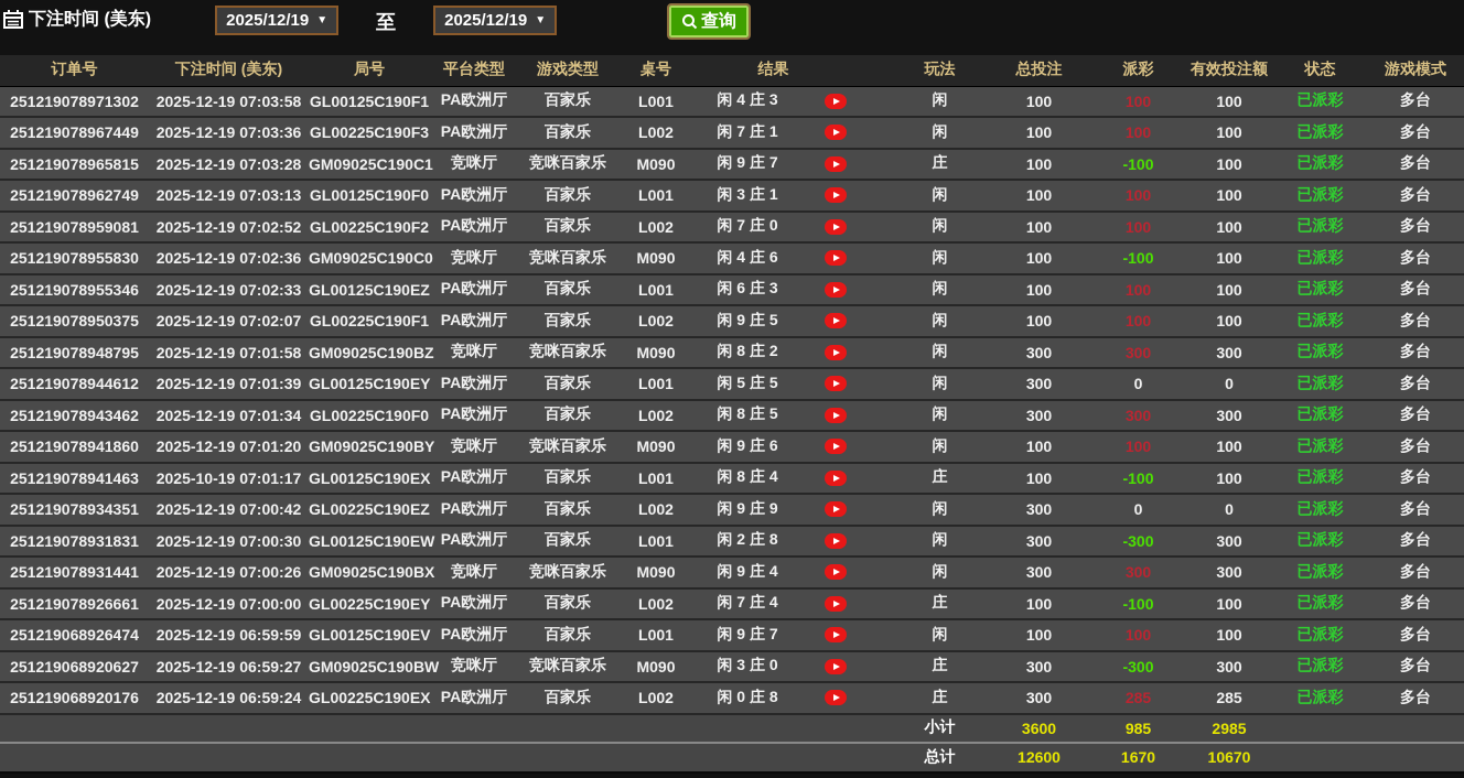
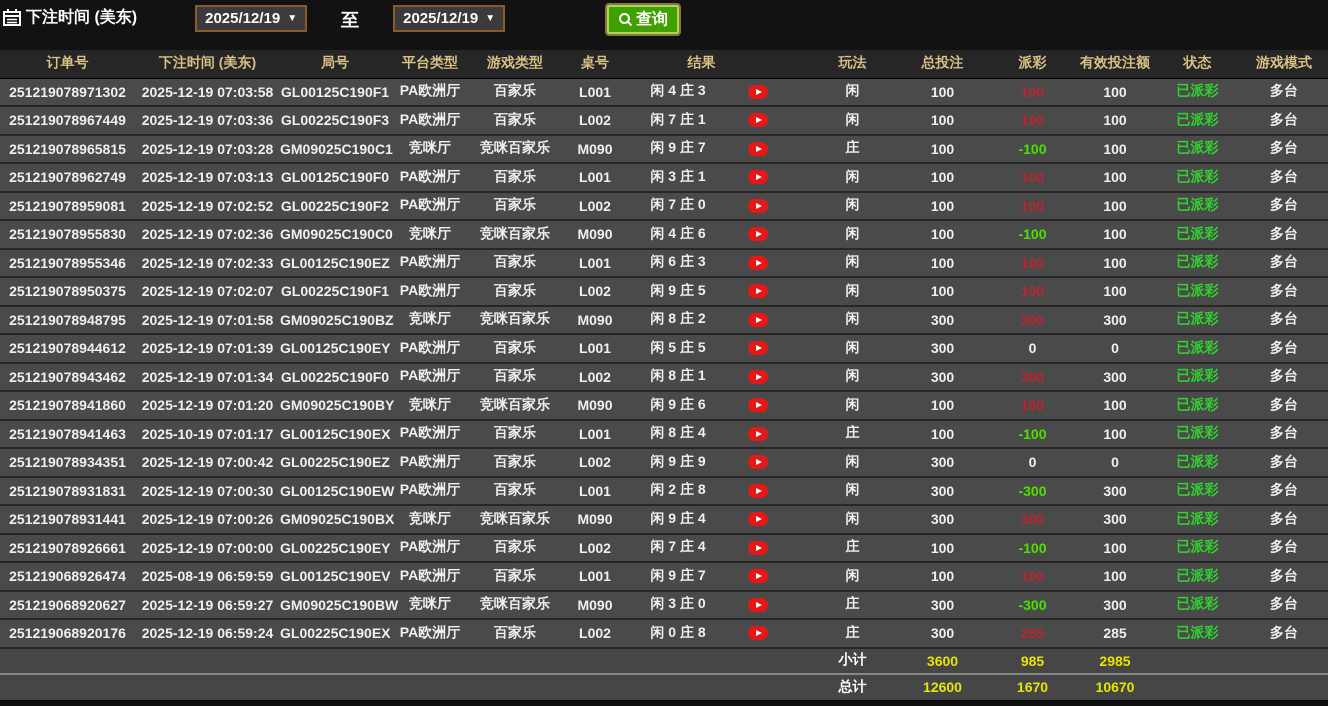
  下注时间 (美东)
  2025/12/19
  ▼
  至
  2025/12/19
  ▼
  查询
  订单号	下注时间 (美东)	局号	平台类型	游戏类型	桌号	结果	玩法	总投注	派彩	有效投注额	状态	游戏模式
  251219078971302	2025-12-19 07:03:58	GL00125C190F1	PA欧洲厅	百家乐	L001	闲 4 庄 3	闲	100	100	100	已派彩	多台
  251219078967449	2025-12-19 07:03:36	GL00225C190F3	PA欧洲厅	百家乐	L002	闲 7 庄 1	闲	100	100	100	已派彩	多台
  251219078965815	2025-12-19 07:03:28	GM09025C190C1	竞咪厅	竞咪百家乐	M090	闲 9 庄 7	庄	100	-100	100	已派彩	多台
  251219078962749	2025-12-19 07:03:13	GL00125C190F0	PA欧洲厅	百家乐	L001	闲 3 庄 1	闲	100	100	100	已派彩	多台
  251219078959081	2025-12-19 07:02:52	GL00225C190F2	PA欧洲厅	百家乐	L002	闲 7 庄 0	闲	100	100	100	已派彩	多台
  251219078955830	2025-12-19 07:02:36	GM09025C190C0	竞咪厅	竞咪百家乐	M090	闲 4 庄 6	闲	100	-100	100	已派彩	多台
  251219078955346	2025-12-19 07:02:33	GL00125C190EZ	PA欧洲厅	百家乐	L001	闲 6 庄 3	闲	100	100	100	已派彩	多台
  251219078950375	2025-12-19 07:02:07	GL00225C190F1	PA欧洲厅	百家乐	L002	闲 9 庄 5	闲	100	100	100	已派彩	多台
  251219078948795	2025-12-19 07:01:58	GM09025C190BZ	竞咪厅	竞咪百家乐	M090	闲 8 庄 2	闲	300	300	300	已派彩	多台
  251219078944612	2025-12-19 07:01:39	GL00125C190EY	PA欧洲厅	百家乐	L001	闲 5 庄 5	闲	300	0	0	已派彩	多台
- 251219078943462	2025-12-19 07:01:34	GL00225C190F0	PA欧洲厅	百家乐	L002	闲 8 庄 5	闲	300	300	300	已派彩	多台
+ 251219078943462	2025-12-19 07:01:34	GL00225C190F0	PA欧洲厅	百家乐	L002	闲 8 庄 1	闲	300	300	300	已派彩	多台
  251219078941860	2025-12-19 07:01:20	GM09025C190BY	竞咪厅	竞咪百家乐	M090	闲 9 庄 6	闲	100	100	100	已派彩	多台
  251219078941463	2025-10-19 07:01:17	GL00125C190EX	PA欧洲厅	百家乐	L001	闲 8 庄 4	庄	100	-100	100	已派彩	多台
  251219078934351	2025-12-19 07:00:42	GL00225C190EZ	PA欧洲厅	百家乐	L002	闲 9 庄 9	闲	300	0	0	已派彩	多台
  251219078931831	2025-12-19 07:00:30	GL00125C190EW	PA欧洲厅	百家乐	L001	闲 2 庄 8	闲	300	-300	300	已派彩	多台
  251219078931441	2025-12-19 07:00:26	GM09025C190BX	竞咪厅	竞咪百家乐	M090	闲 9 庄 4	闲	300	300	300	已派彩	多台
  251219078926661	2025-12-19 07:00:00	GL00225C190EY	PA欧洲厅	百家乐	L002	闲 7 庄 4	庄	100	-100	100	已派彩	多台
- 251219068926474	2025-12-19 06:59:59	GL00125C190EV	PA欧洲厅	百家乐	L001	闲 9 庄 7	闲	100	100	100	已派彩	多台
+ 251219068926474	2025-08-19 06:59:59	GL00125C190EV	PA欧洲厅	百家乐	L001	闲 9 庄 7	闲	100	100	100	已派彩	多台
  251219068920627	2025-12-19 06:59:27	GM09025C190BW	竞咪厅	竞咪百家乐	M090	闲 3 庄 0	庄	300	-300	300	已派彩	多台
  251219068920176	2025-12-19 06:59:24	GL00225C190EX	PA欧洲厅	百家乐	L002	闲 0 庄 8	庄	300	285	285	已派彩	多台
  	小计	3600	985	2985
  	总计	12600	1670	10670
